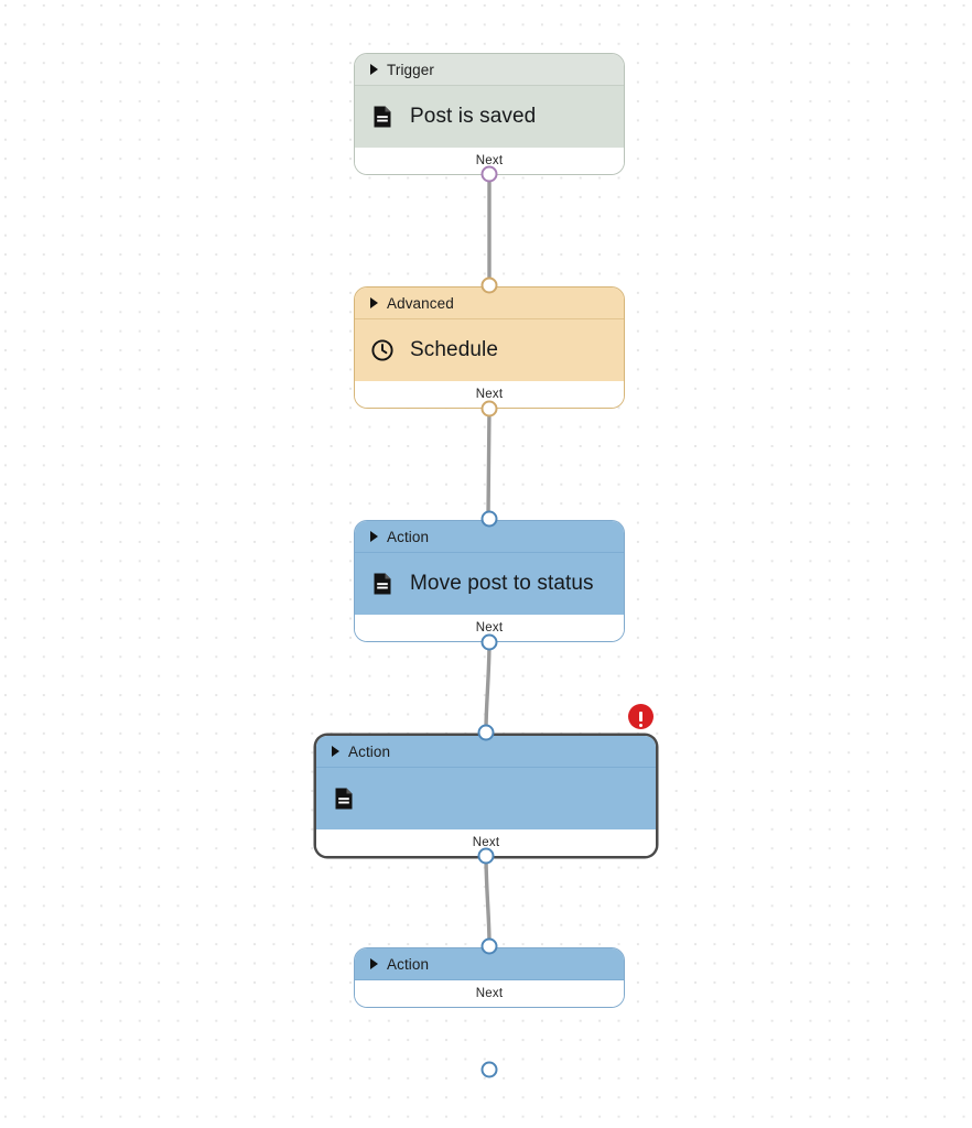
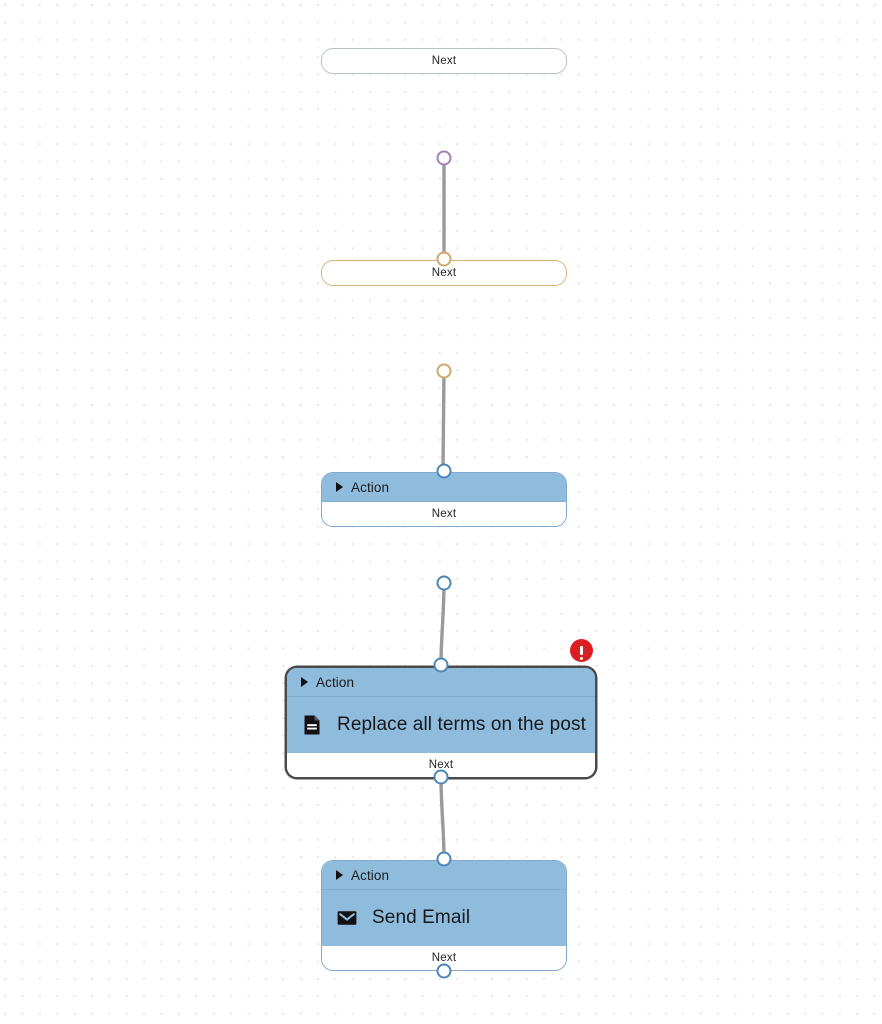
- Trigger
- Post is saved
  Next
- Advanced
- Schedule
  Next
  Action
- Move post to status
  Next
  Action
+ Replace all terms on the post
  Next
  Action
+ Send Email
  Next
